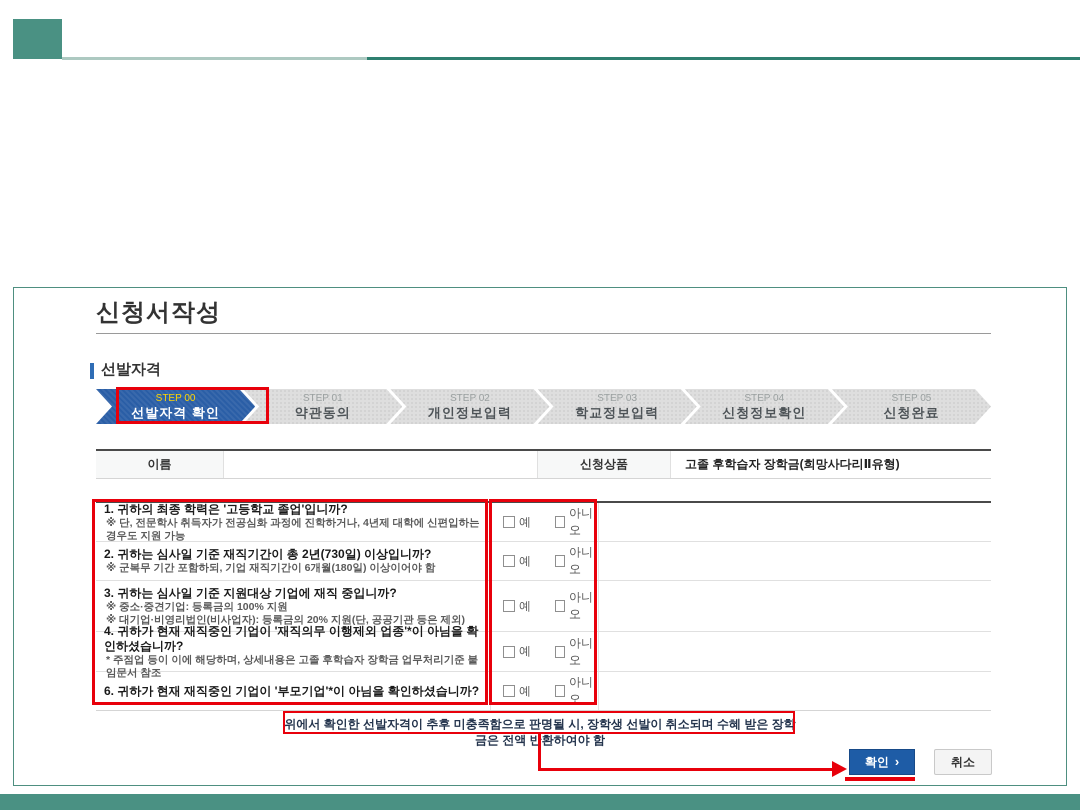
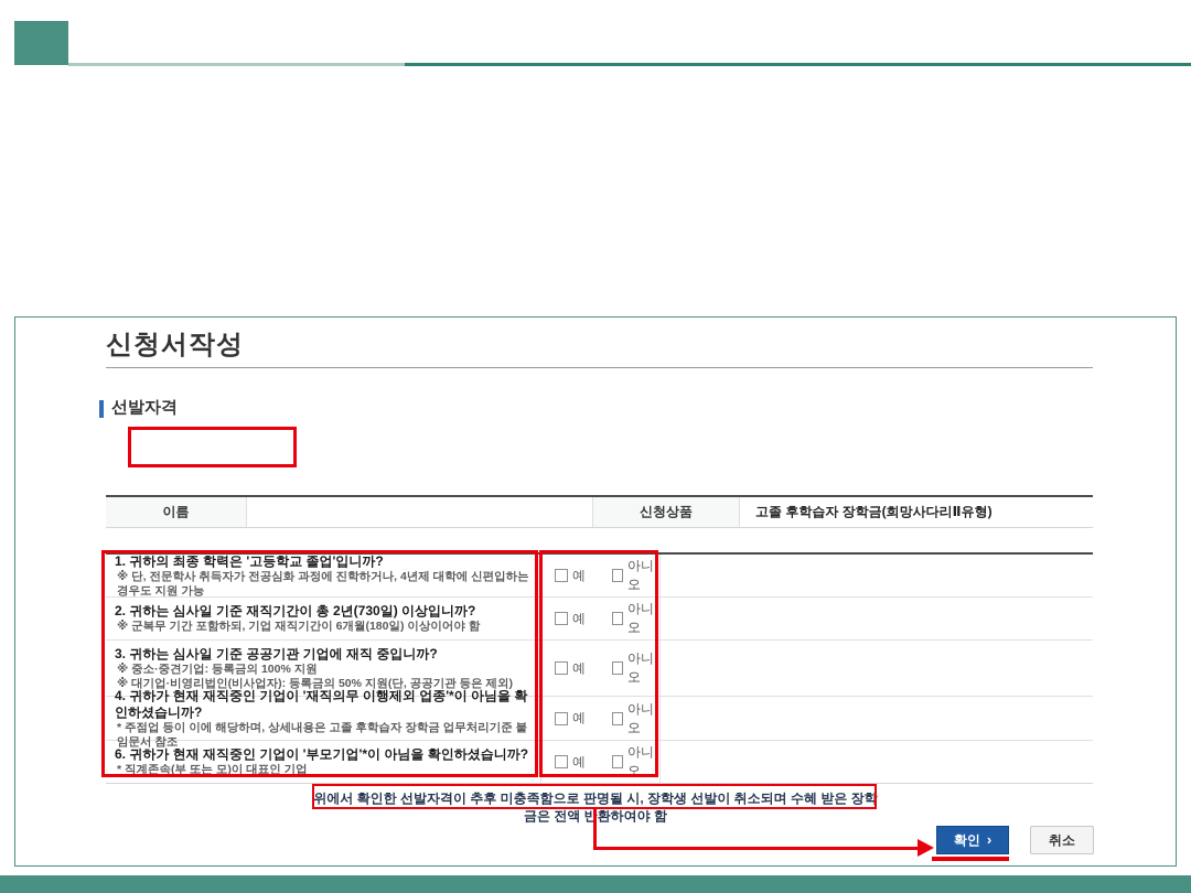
  신청서작성
  선발자격
- STEP 00
- 선발자격 확인
- STEP 01
- 약관동의
- STEP 02
- 개인정보입력
- STEP 03
- 학교정보입력
- STEP 04
- 신청정보확인
- STEP 05
- 신청완료
  이름
  신청상품
  고졸 후학습자 장학금(희망사다리Ⅱ유형)
  1. 귀하의 최종 학력은 '고등학교 졸업'입니까?
  ※ 단, 전문학사 취득자가 전공심화 과정에 진학하거나, 4년제 대학에 신편입하는 경우도 지원 가능
  예
  아니오
  2. 귀하는 심사일 기준 재직기간이 총 2년(730일) 이상입니까?
  ※ 군복무 기간 포함하되, 기업 재직기간이 6개월(180일) 이상이어야 함
  예
  아니오
- 3. 귀하는 심사일 기준 지원대상 기업에 재직 중입니까?
+ 3. 귀하는 심사일 기준 공공기관 기업에 재직 중입니까?
  ※ 중소·중견기업: 등록금의 100% 지원
- ※ 대기업·비영리법인(비사업자): 등록금의 20% 지원(단, 공공기관 등은 제외)
+ ※ 대기업·비영리법인(비사업자): 등록금의 50% 지원(단, 공공기관 등은 제외)
  예
  아니오
  4. 귀하가 현재 재직중인 기업이 '재직의무 이행제외 업종'*이 아님을 확인하셨습니까?
  * 주점업 등이 이에 해당하며, 상세내용은 고졸 후학습자 장학금 업무처리기준 붙임문서 참조
  예
  아니오
  6. 귀하가 현재 재직중인 기업이 '부모기업'*이 아님을 확인하셨습니까?
+ * 직계존속(부 또는 모)이 대표인 기업
  예
  아니오
  위에서 확인한 선발자격이 추후 미충족함으로 판명될 시, 장학생 선발이 취소되며 수혜 받은 장학금은 전액 반환하여야 함
  확인
  ›
  취소
